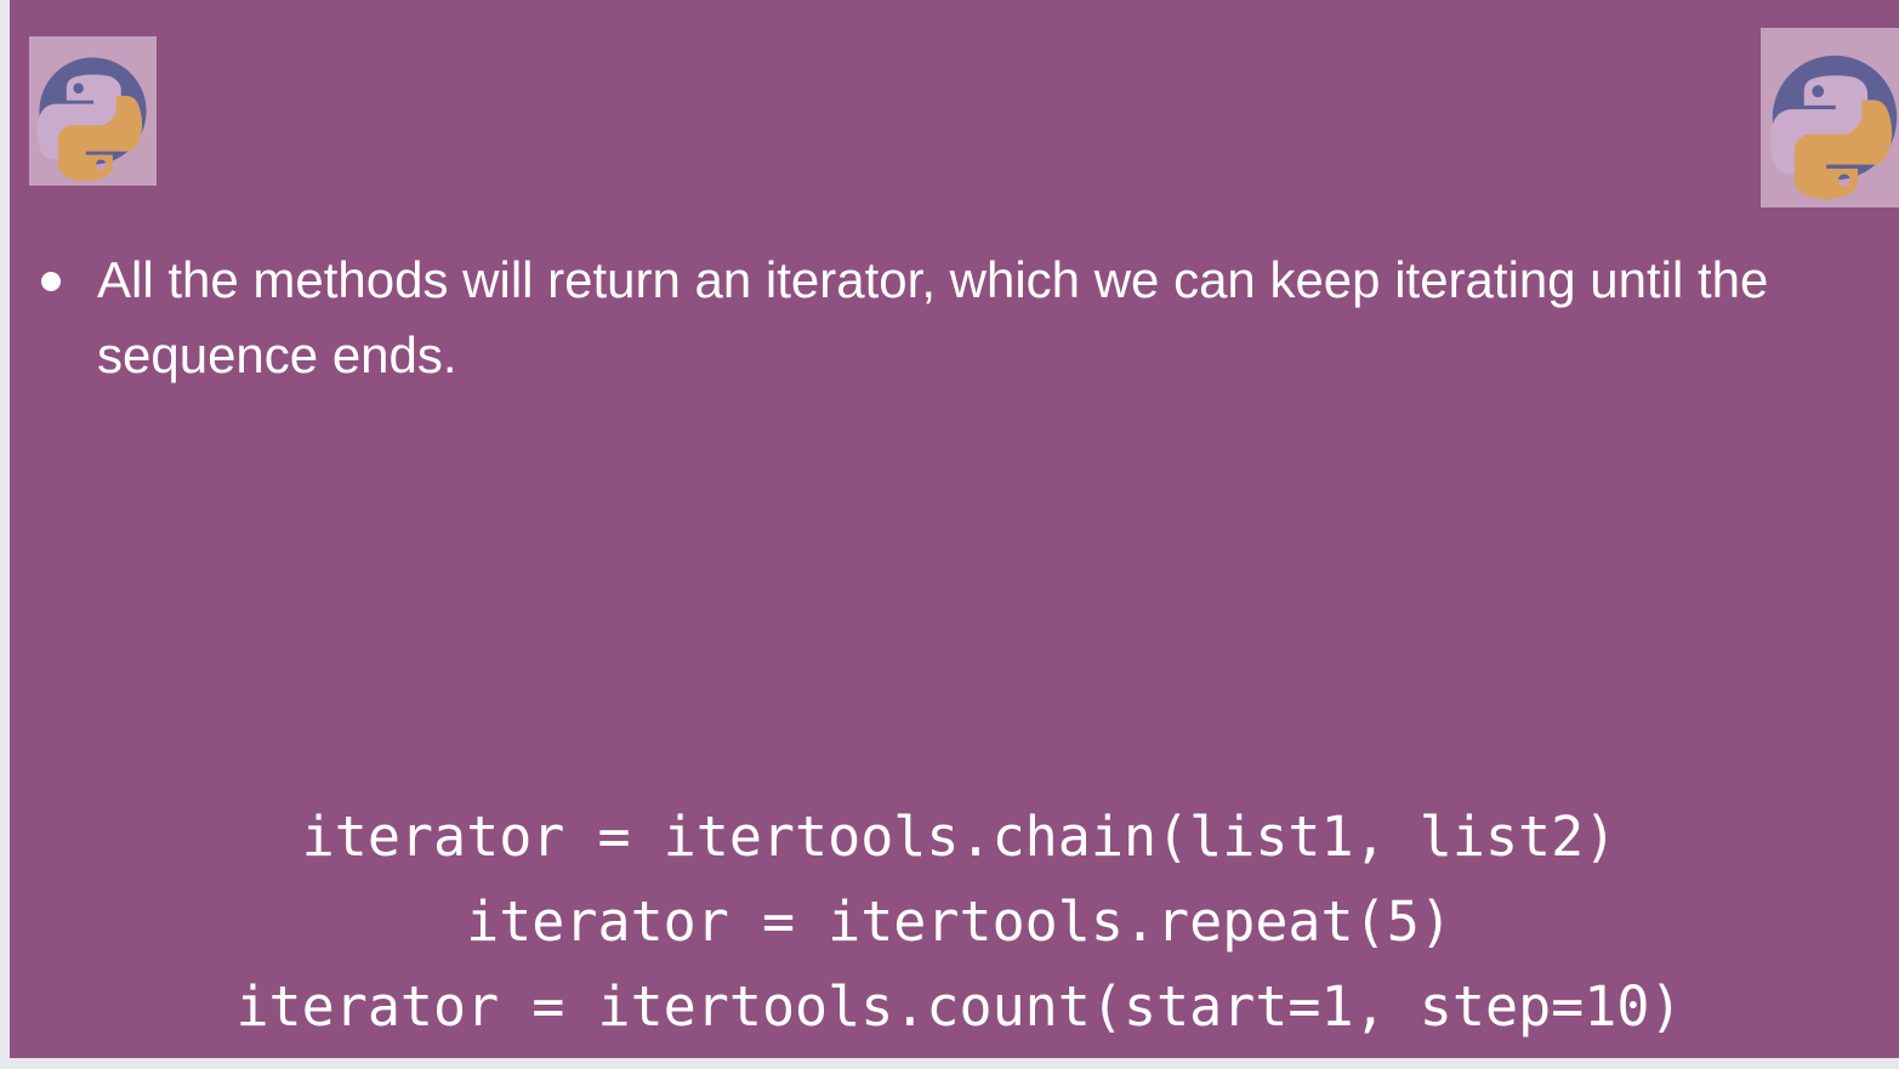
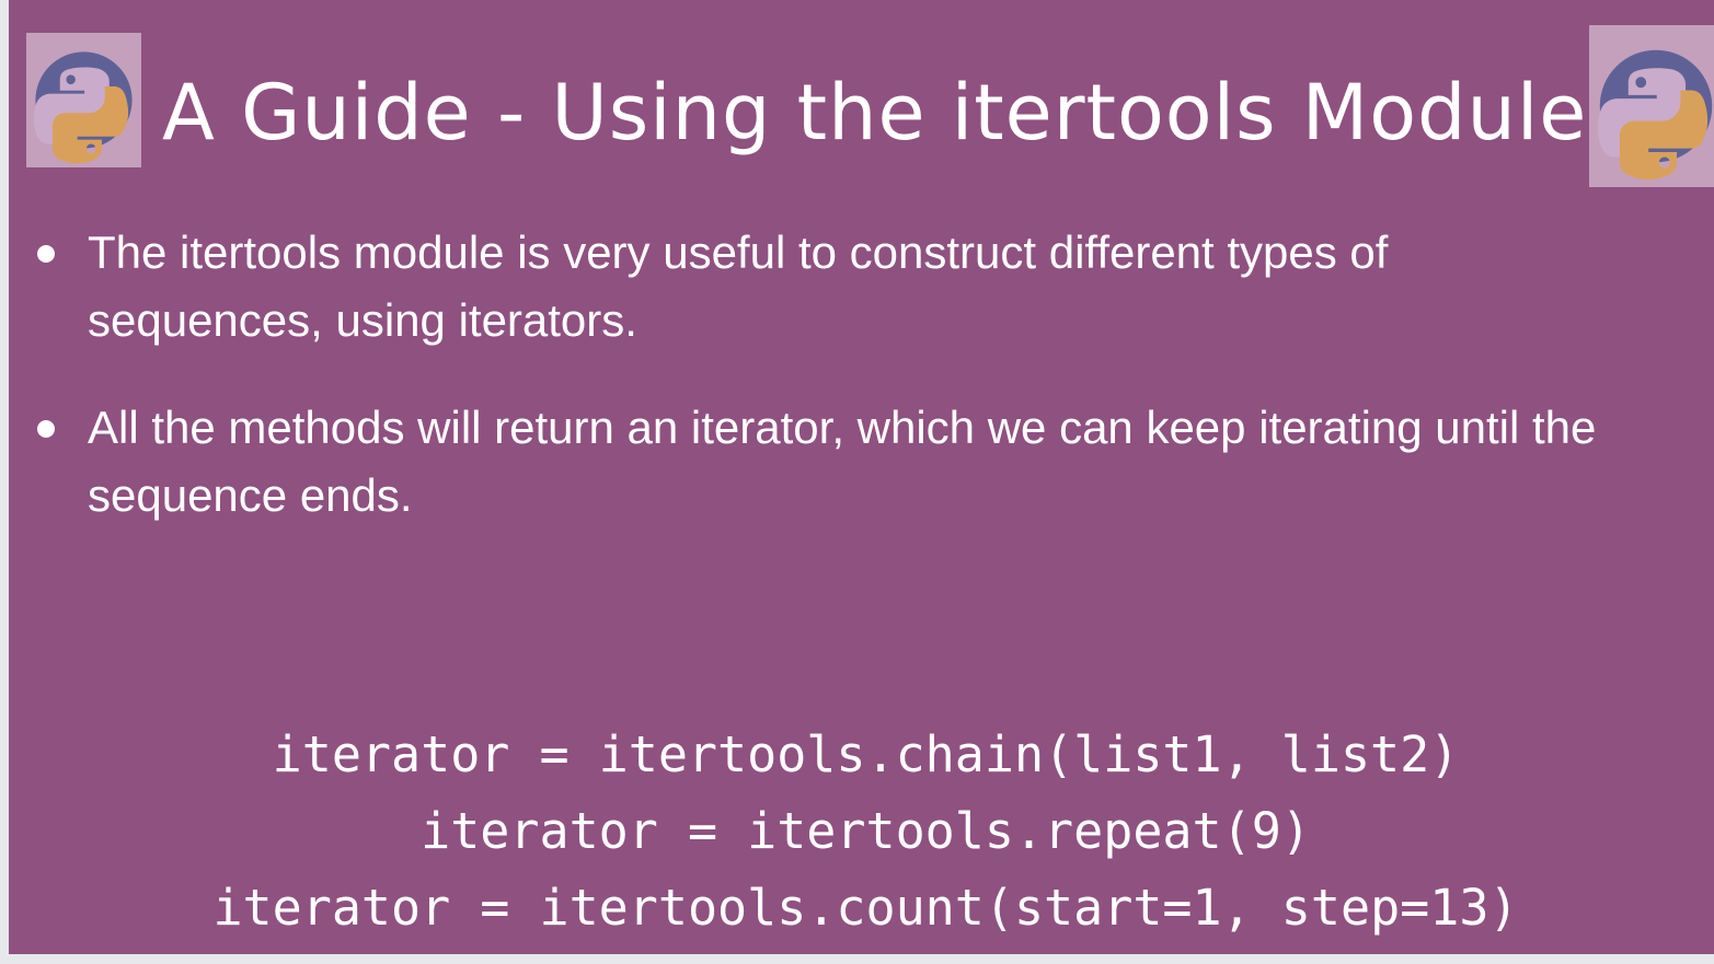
+ A Guide - Using the itertools Module
+ The itertools module is very useful to construct different types of sequences, using iterators.
  All the methods will return an iterator, which we can keep iterating until the sequence ends.
  iterator = itertools.chain(list1, list2)
- iterator = itertools.repeat(5)
+ iterator = itertools.repeat(9)
- iterator = itertools.count(start=1, step=10)
+ iterator = itertools.count(start=1, step=13)
